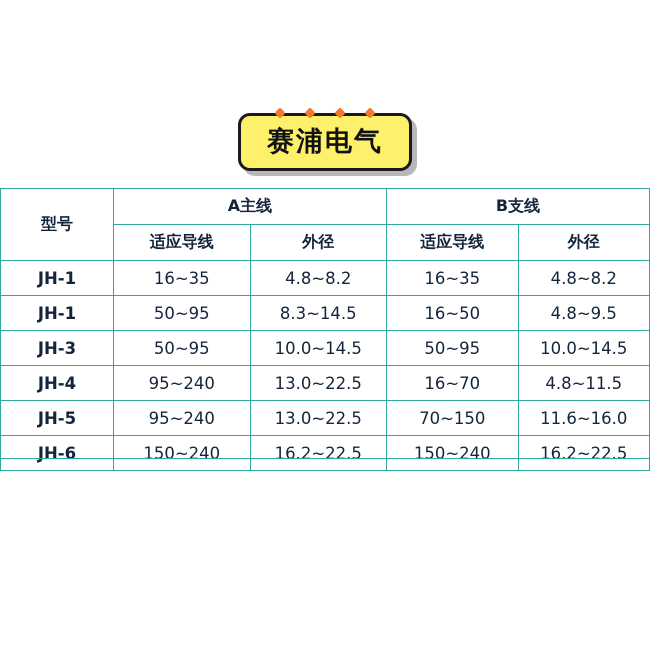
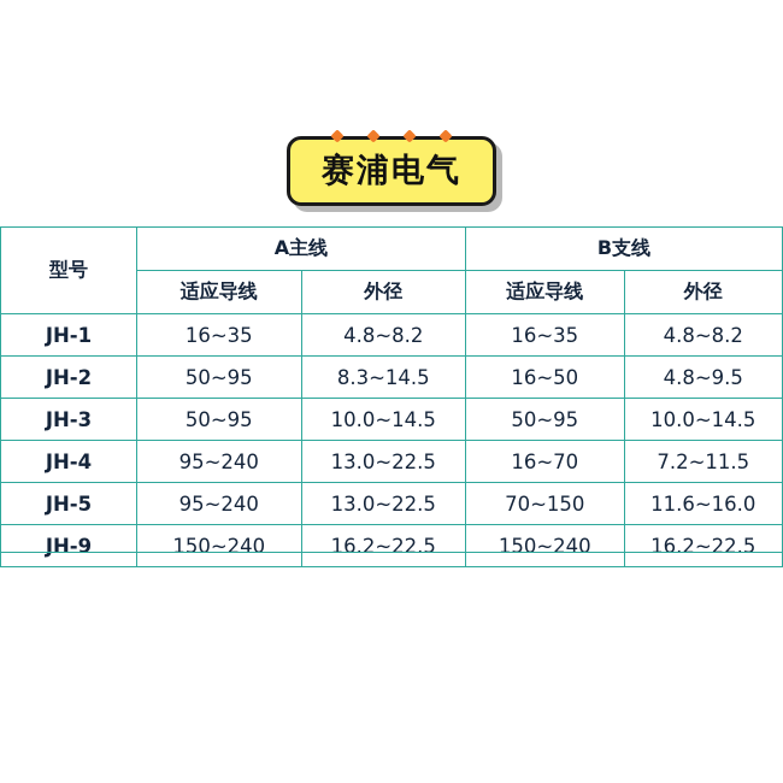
  赛浦电气
  型号	A主线	B支线
  适应导线	外径	适应导线	外径
  JH-1	16~35	4.8~8.2	16~35	4.8~8.2
- JH-1	50~95	8.3~14.5	16~50	4.8~9.5
+ JH-2	50~95	8.3~14.5	16~50	4.8~9.5
  JH-3	50~95	10.0~14.5	50~95	10.0~14.5
- JH-4	95~240	13.0~22.5	16~70	4.8~11.5
+ JH-4	95~240	13.0~22.5	16~70	7.2~11.5
  JH-5	95~240	13.0~22.5	70~150	11.6~16.0
- JH-6	150~240	16.2~22.5	150~240	16.2~22.5
+ JH-9	150~240	16.2~22.5	150~240	16.2~22.5
